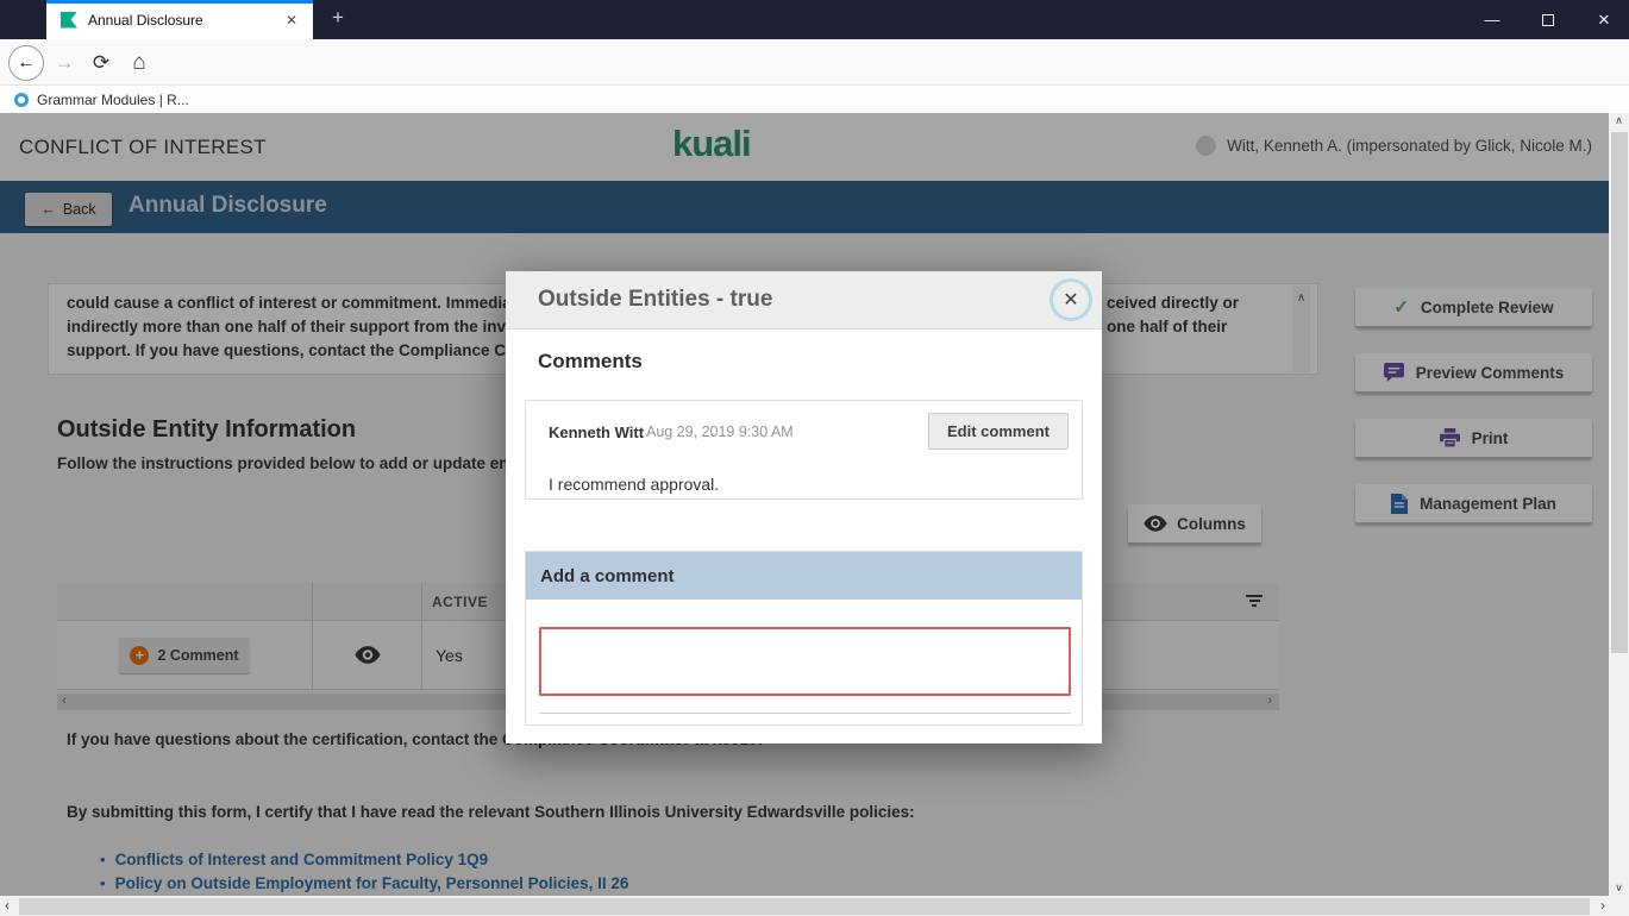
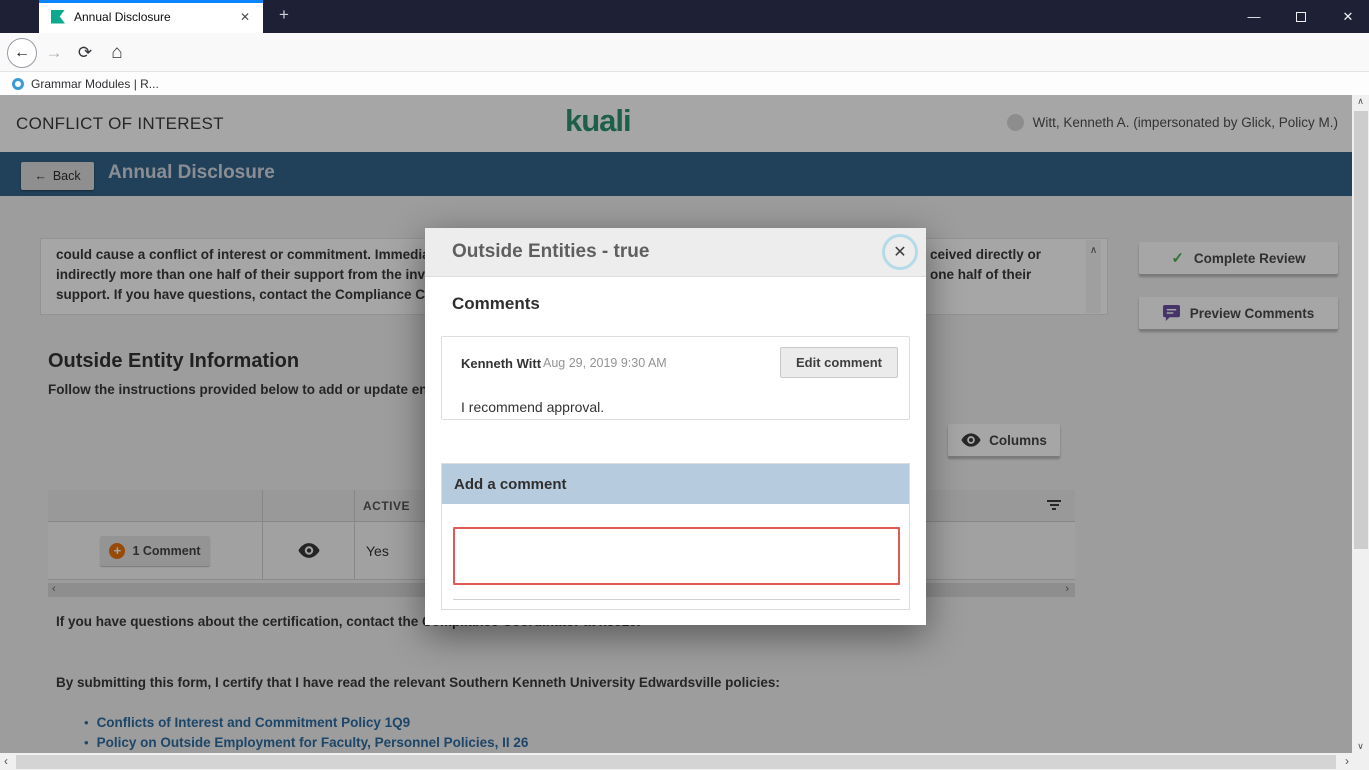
  Annual Disclosure
  ✕
  +
  —
  ✕
  ←
  →
  ⟳
  ⌂
  Grammar Modules | R...
  CONFLICT OF INTEREST
  kuali
- Witt, Kenneth A. (impersonated by Glick, Nicole M.)
+ Witt, Kenneth A. (impersonated by Glick, Policy M.)
  ←
  Back
  Annual Disclosure
  could cause a conflict of interest or commitment. Immedi
  indirectly more than one half of their support from the inv
  support. If you have questions, contact the Compliance C
  ceived directly or
  one half of their
  ∧
  Outside Entity Information
  Follow the instructions provided below to add or update en
  Columns
  ACTIVE
  +
- 2 Comment
+ 1 Comment
  Yes
  ‹
  ›
- By submitting this form, I certify that I have read the relevant Southern Illinois University Edwardsville policies:
+ By submitting this form, I certify that I have read the relevant Southern Kenneth University Edwardsville policies:
  •
  Conflicts of Interest and Commitment Policy 1Q9
  •
  Policy on Outside Employment for Faculty, Personnel Policies, II 26
  ✓
  Complete Review
  Preview Comments
- Print
- Management Plan
  Outside Entities - true
  ✕
  Comments
  Kenneth Witt
  Aug 29, 2019 9:30 AM
  Edit comment
  I recommend approval.
  Add a comment
  ∧
  ∨
  ‹
  ›
